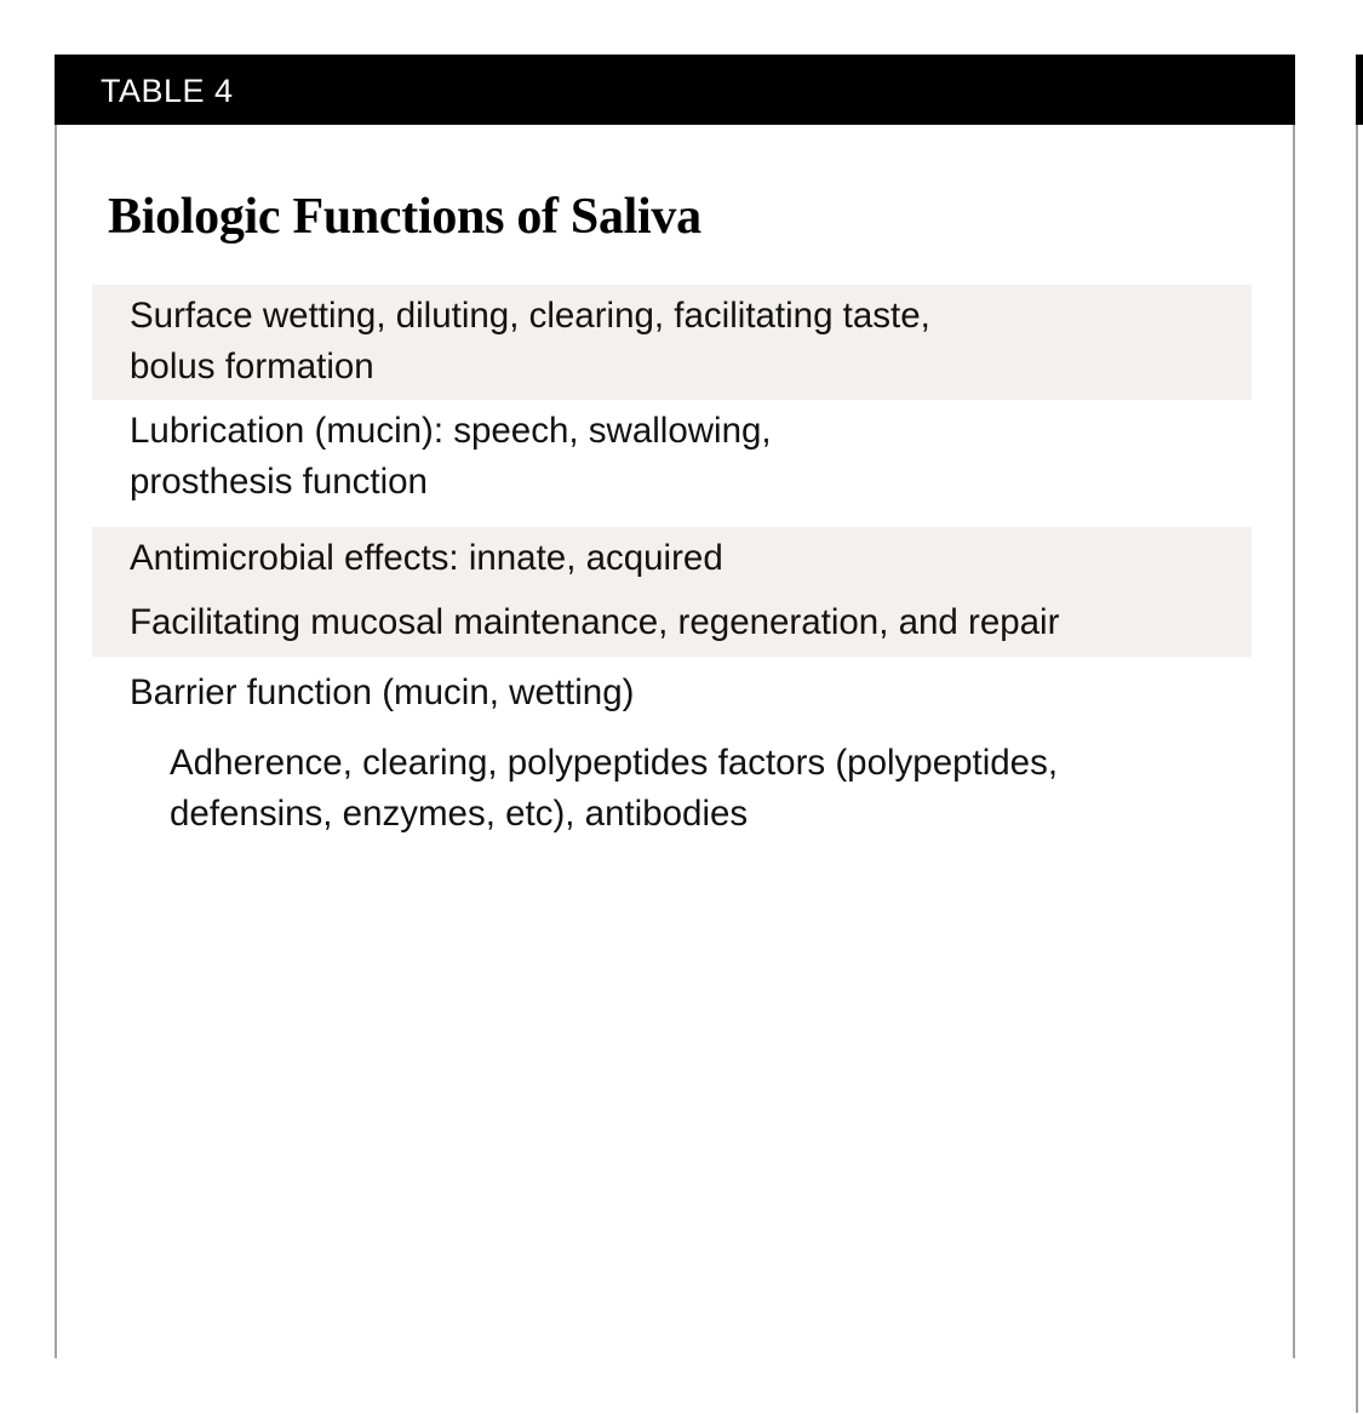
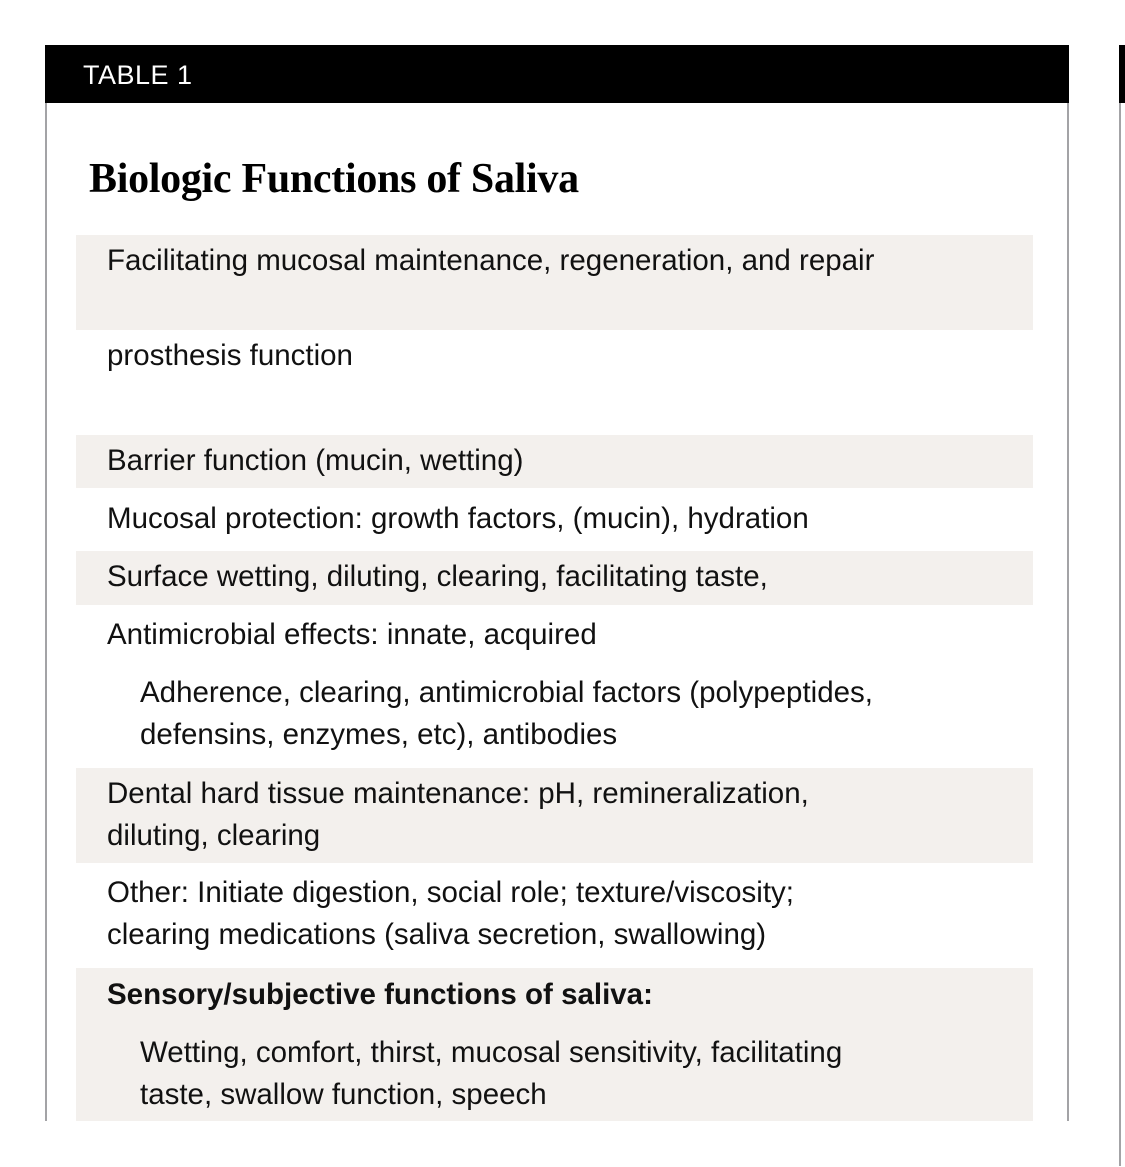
- TABLE 4
+ TABLE 1
  Biologic Functions of Saliva
- Surface wetting, diluting, clearing, facilitating taste,
+ Facilitating mucosal maintenance, regeneration, and repair
- bolus formation
- Lubrication (mucin): speech, swallowing,
  prosthesis function
- Antimicrobial effects: innate, acquired
+ Barrier function (mucin, wetting)
+ Mucosal protection: growth factors, (mucin), hydration
- Facilitating mucosal maintenance, regeneration, and repair
+ Surface wetting, diluting, clearing, facilitating taste,
- Barrier function (mucin, wetting)
+ Antimicrobial effects: innate, acquired
- Adherence, clearing, polypeptides factors (polypeptides,
+ Adherence, clearing, antimicrobial factors (polypeptides,
  defensins, enzymes, etc), antibodies
+ Dental hard tissue maintenance: pH, remineralization,
+ diluting, clearing
+ Other: Initiate digestion, social role; texture/viscosity;
+ clearing medications (saliva secretion, swallowing)
+ Sensory/subjective functions of saliva:
+ Wetting, comfort, thirst, mucosal sensitivity, facilitating
+ taste, swallow function, speech
